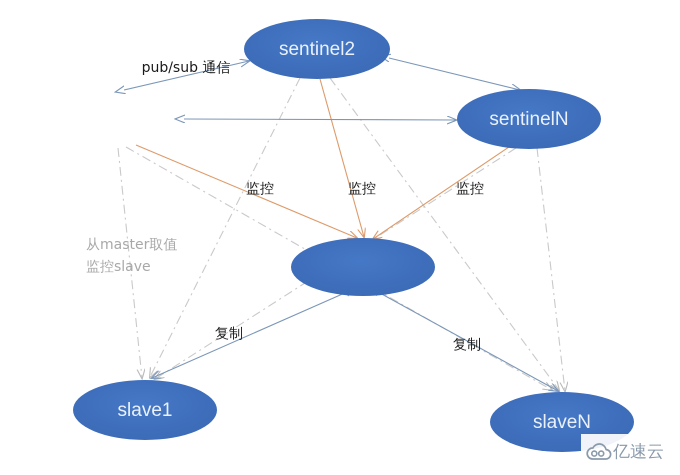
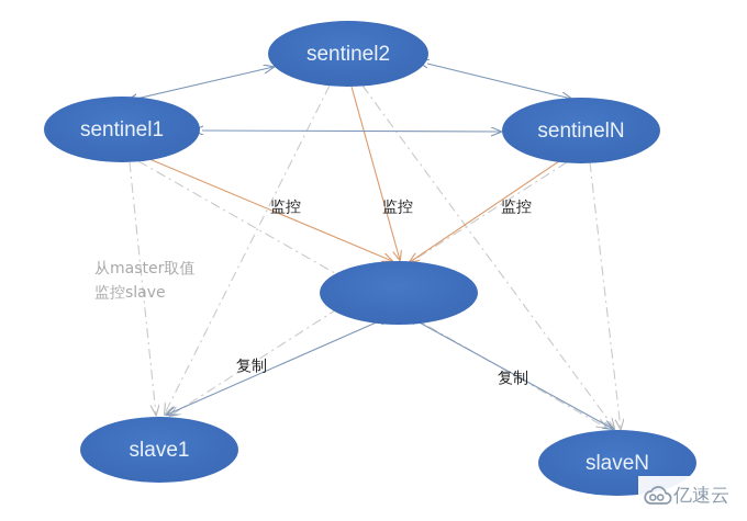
  sentinel2
+ sentinel1
  sentinelN
  slave1
  slaveN
- pub/sub 通信
  监控
  监控
  监控
  复制
  复制
  从master取值
  监控slave
  亿速云
